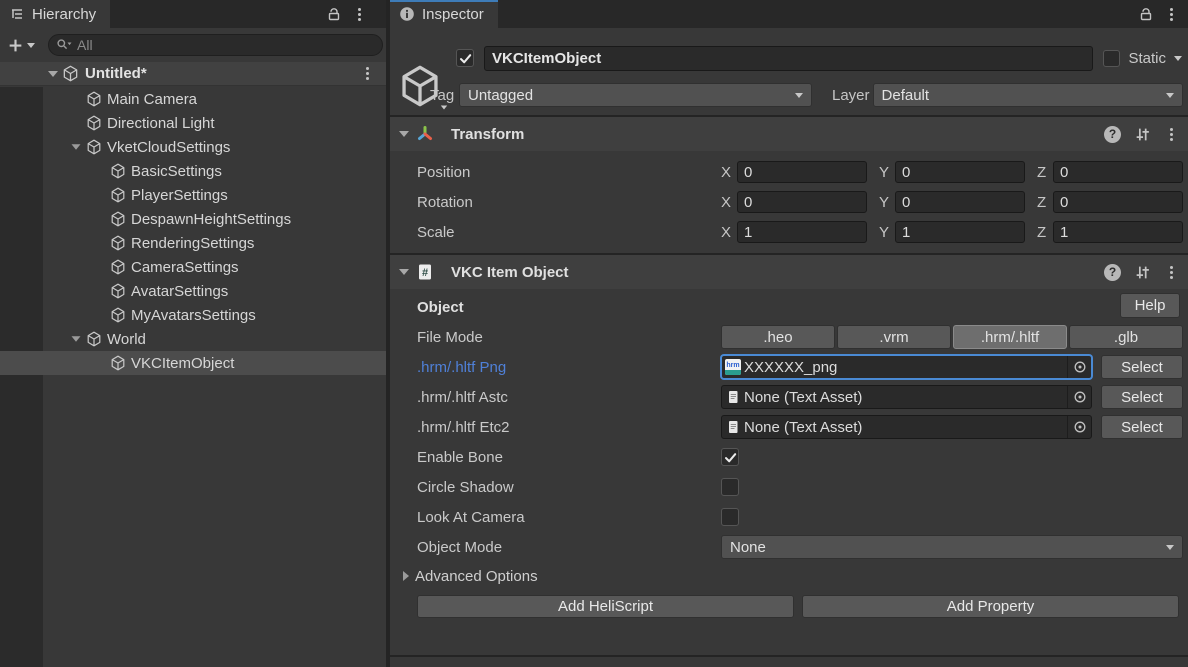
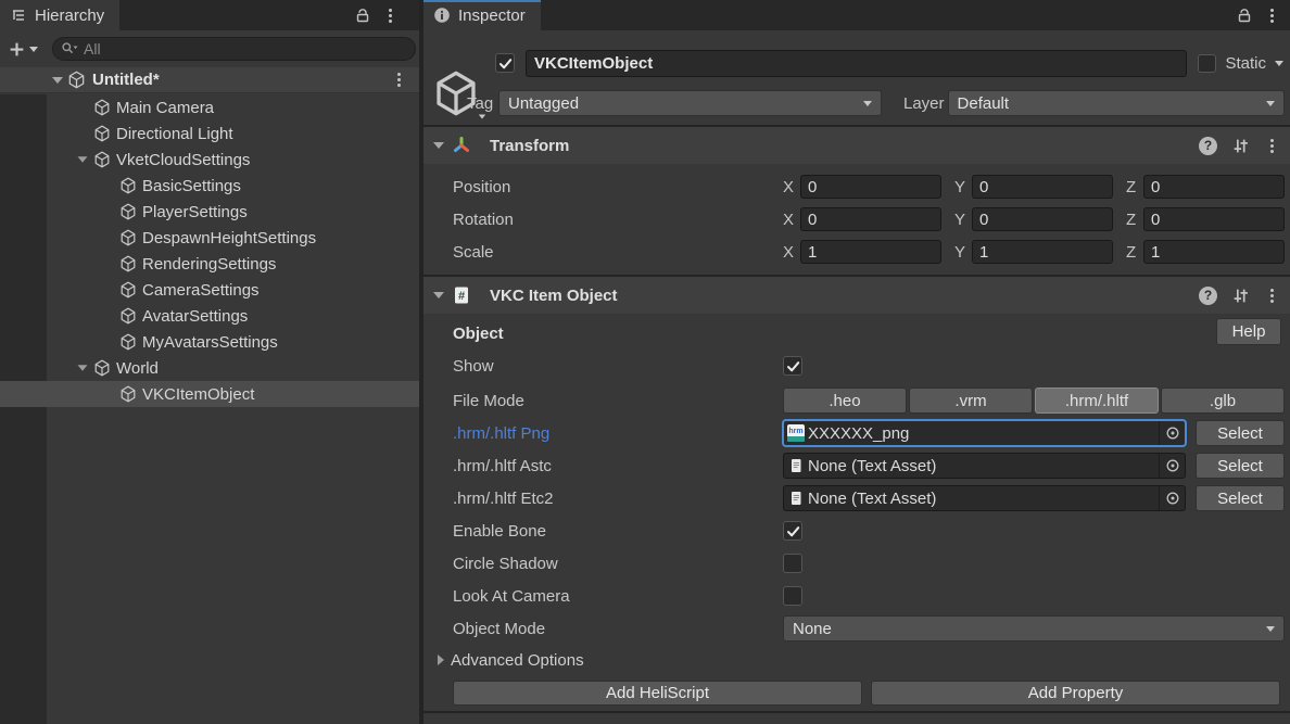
  Hierarchy
  All
  Untitled*
  Main Camera
  Directional Light
  VketCloudSettings
  BasicSettings
  PlayerSettings
  DespawnHeightSettings
  RenderingSettings
  CameraSettings
  AvatarSettings
  MyAvatarsSettings
  World
  VKCItemObject
  Inspector
  VKCItemObject
  Static
  Tag
  Untagged
  Layer
  Default
  Transform
  ?
  Position
  X
  0
  Y
  0
  Z
  0
  Rotation
  X
  0
  Y
  0
  Z
  0
  Scale
  X
  1
  Y
  1
  Z
  1
  VKC Item Object
  ?
  Object
  Help
+ Show
  File Mode
  .heo
  .vrm
  .hrm/.hltf
  .glb
  .hrm/.hltf Png
  XXXXXX_png
  Select
  .hrm/.hltf Astc
  None (Text Asset)
  Select
  .hrm/.hltf Etc2
  None (Text Asset)
  Select
  Enable Bone
  Circle Shadow
  Look At Camera
  Object Mode
  None
  Advanced Options
  Add HeliScript
  Add Property
